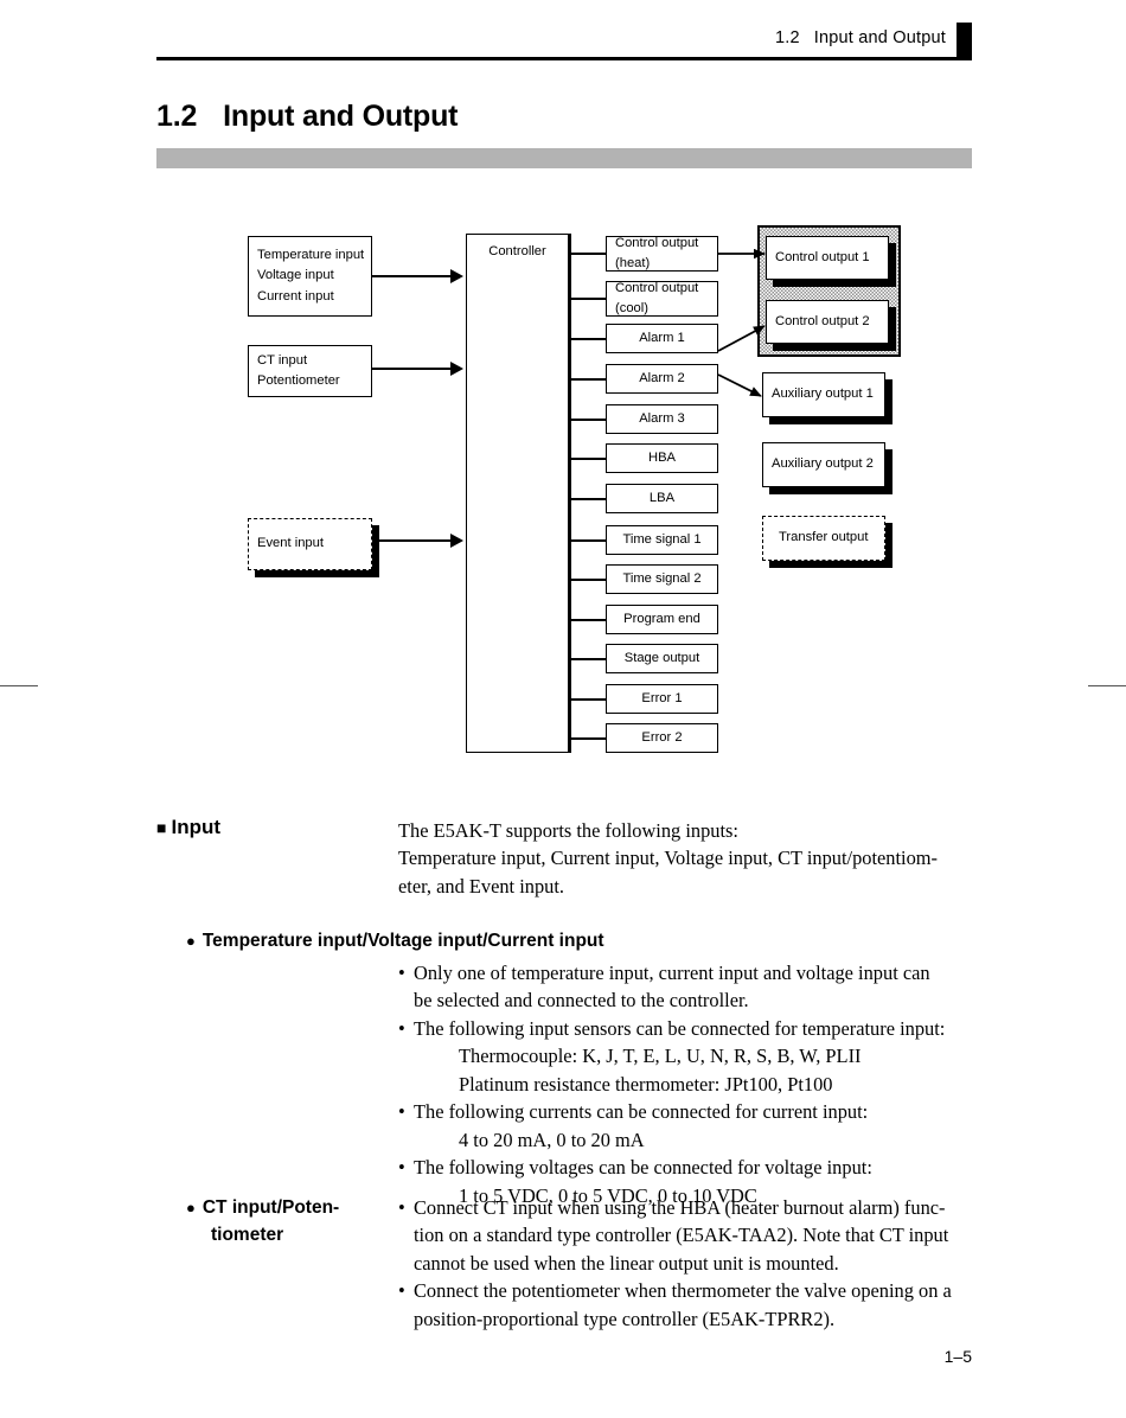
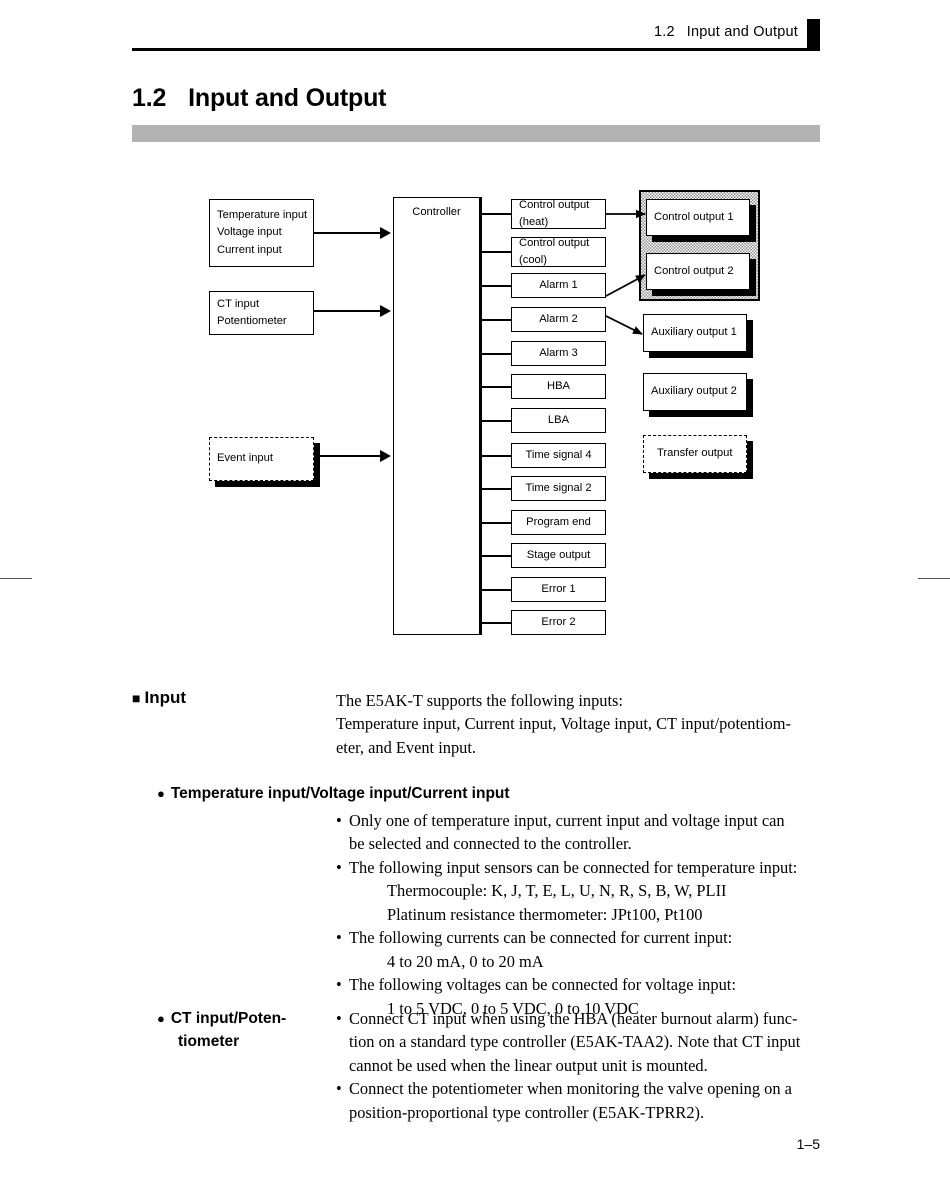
  1.2 Input and Output
  1.2 Input and Output
  Temperature input
  Voltage input
  Current input
  CT input
  Potentiometer
  Event input
  Controller
  Control output
  (heat)
  Control output
  (cool)
  Alarm 1
  Alarm 2
  Alarm 3
  HBA
  LBA
- Time signal 1
+ Time signal 4
  Time signal 2
  Program end
  Stage output
  Error 1
  Error 2
  Control output 1
  Control output 2
  Auxiliary output 1
  Auxiliary output 2
  Transfer output
  ■ Input
  The E5AK-T supports the following inputs:
  Temperature input, Current input, Voltage input, CT input/potentiom-
  eter, and Event input.
  ● Temperature input/Voltage input/Current input
  Only one of temperature input, current input and voltage input can
  be selected and connected to the controller.
  The following input sensors can be connected for temperature input:
  Thermocouple: K, J, T, E, L, U, N, R, S, B, W, PLII
  Platinum resistance thermometer: JPt100, Pt100
  The following currents can be connected for current input:
  4 to 20 mA, 0 to 20 mA
  The following voltages can be connected for voltage input:
  1 to 5 VDC, 0 to 5 VDC, 0 to 10 VDC
  ● CT input/Poten-
  tiometer
  Connect CT input when using the HBA (heater burnout alarm) func-
  tion on a standard type controller (E5AK-TAA2). Note that CT input
  cannot be used when the linear output unit is mounted.
- Connect the potentiometer when thermometer the valve opening on a
+ Connect the potentiometer when monitoring the valve opening on a
  position-proportional type controller (E5AK-TPRR2).
  1–5
